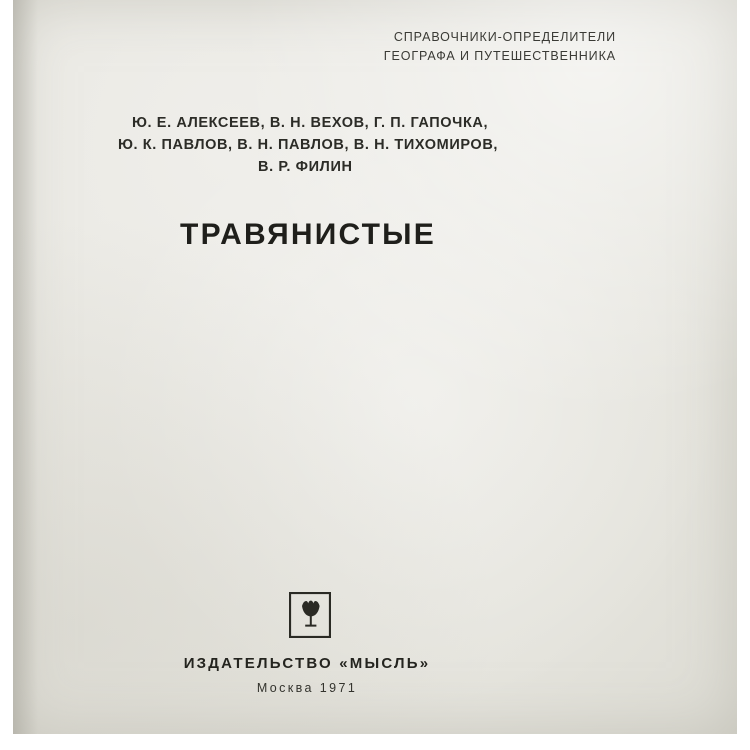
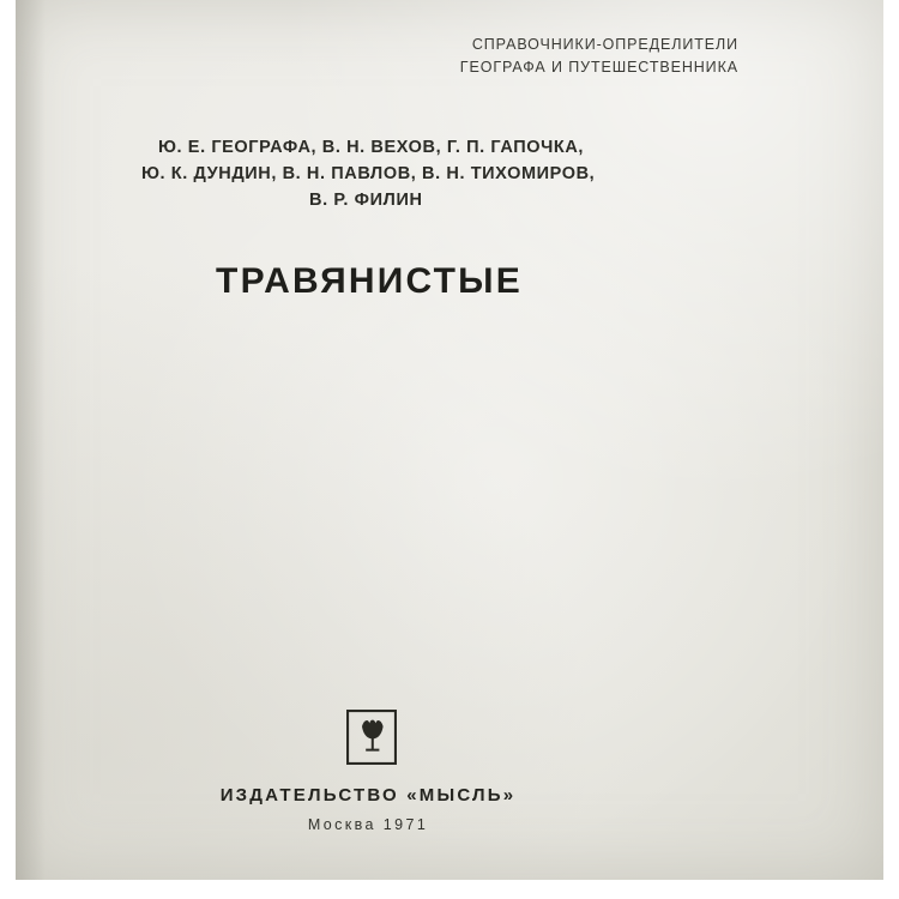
  СПРАВОЧНИКИ-ОПРЕДЕЛИТЕЛИ
  ГЕОГРАФА И ПУТЕШЕСТВЕННИКА
- Ю. Е. АЛЕКСЕЕВ, В. Н. ВЕХОВ, Г. П. ГАПОЧКА,
+ Ю. Е. ГЕОГРАФА, В. Н. ВЕХОВ, Г. П. ГАПОЧКА,
- Ю. К. ПАВЛОВ, В. Н. ПАВЛОВ, В. Н. ТИХОМИРОВ,
+ Ю. К. ДУНДИН, В. Н. ПАВЛОВ, В. Н. ТИХОМИРОВ,
  В. Р. ФИЛИН
  ТРАВЯНИСТЫЕ
  ИЗДАТЕЛЬСТВО «МЫСЛЬ»
  Москва 1971
